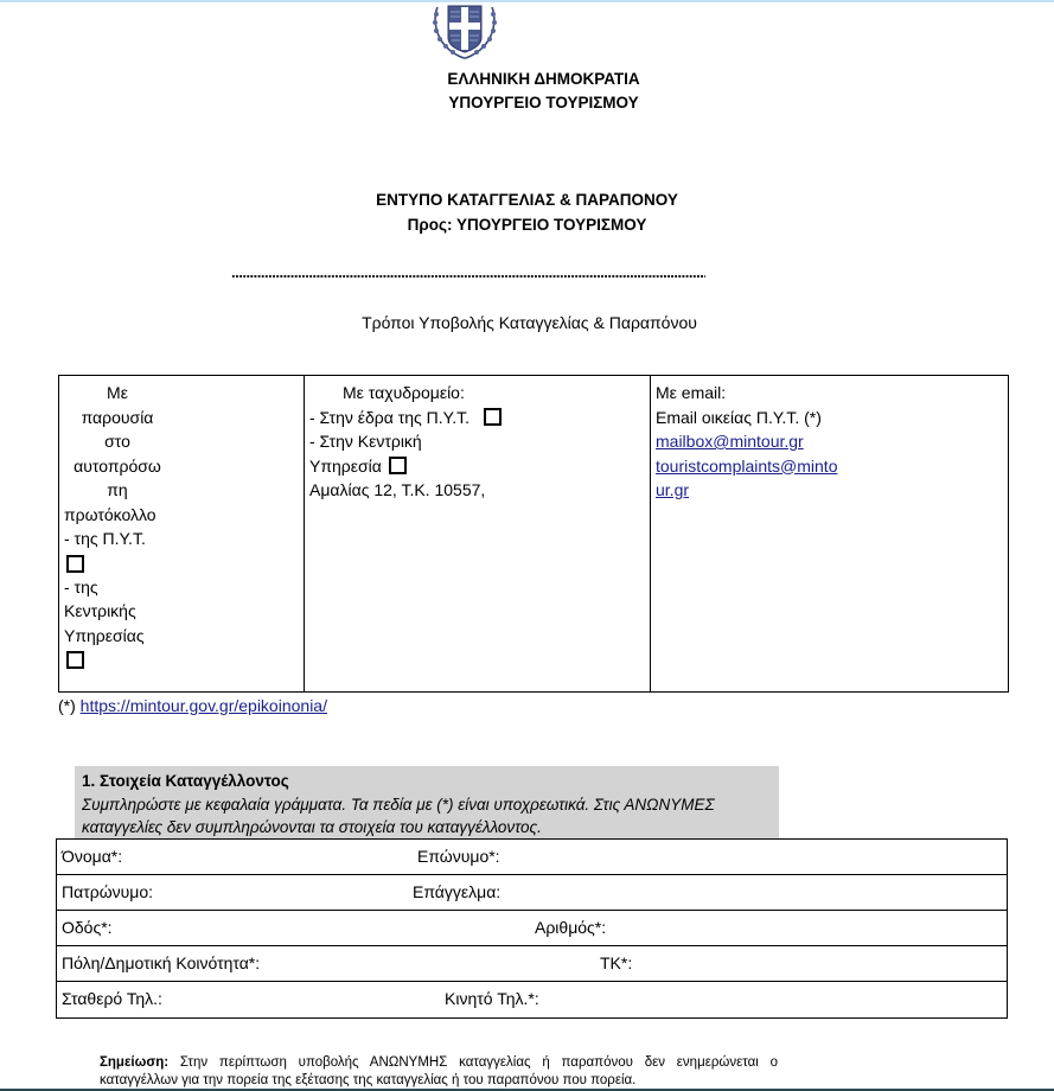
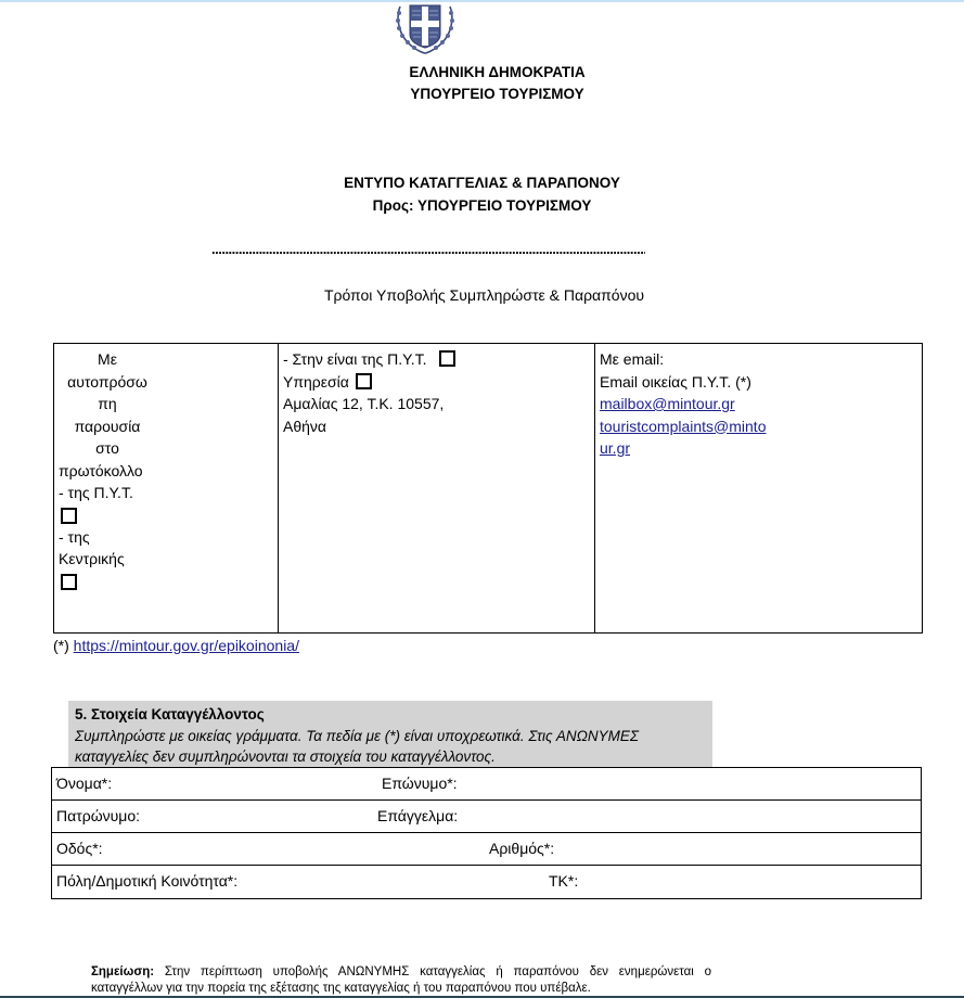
  ΕΛΛΗΝΙΚΗ ΔΗΜΟΚΡΑΤΙΑ
  ΥΠΟΥΡΓΕΙΟ ΤΟΥΡΙΣΜΟΥ
  ΕΝΤΥΠΟ ΚΑΤΑΓΓΕΛΙΑΣ & ΠΑΡΑΠΟΝΟΥ
  Προς: ΥΠΟΥΡΓΕΙΟ ΤΟΥΡΙΣΜΟΥ
  .................................................................................................................................
- Τρόποι Υποβολής Καταγγελίας & Παραπόνου
+ Τρόποι Υποβολής Συμπληρώστε & Παραπόνου
  Με
- παρουσία
+ αυτοπρόσω
- στο
+ πη
- αυτοπρόσω
+ παρουσία
- πη
+ στο
  πρωτόκολλο
  - της Π.Υ.Τ.
  - της
  Κεντρικής
- Υπηρεσίας
- Με ταχυδρομείο:
- - Στην έδρα της Π.Υ.Τ.
+ - Στην είναι της Π.Υ.Τ.
- - Στην Κεντρική
  Υπηρεσία
  Αμαλίας 12, Τ.Κ. 10557,
+ Αθήνα
  Με email:
  Email οικείας Π.Υ.Τ. (*)
  mailbox@mintour.gr
  touristcomplaints@minto
  ur.gr
  (*) https://mintour.gov.gr/epikoinonia/
- 1. Στοιχεία Καταγγέλλοντος
+ 5. Στοιχεία Καταγγέλλοντος
- Συμπληρώστε με κεφαλαία γράμματα. Τα πεδία με (*) είναι υποχρεωτικά. Στις ΑΝΩΝΥΜΕΣ καταγγελίες δεν συμπληρώνονται τα στοιχεία του καταγγέλλοντος.
+ Συμπληρώστε με οικείας γράμματα. Τα πεδία με (*) είναι υποχρεωτικά. Στις ΑΝΩΝΥΜΕΣ καταγγελίες δεν συμπληρώνονται τα στοιχεία του καταγγέλλοντος.
  Όνομα*:
  Επώνυμο*:
  Πατρώνυμο:
  Επάγγελμα:
  Οδός*:
  Αριθμός*:
  Πόλη/Δημοτική Κοινότητα*:
  ΤΚ*:
- Σταθερό Τηλ.:
- Κινητό Τηλ.*:
- Σημείωση: Στην περίπτωση υποβολής ΑΝΩΝΥΜΗΣ καταγγελίας ή παραπόνου δεν ενημερώνεται ο καταγγέλλων για την πορεία της εξέτασης της καταγγελίας ή του παραπόνου που πορεία.
+ Σημείωση: Στην περίπτωση υποβολής ΑΝΩΝΥΜΗΣ καταγγελίας ή παραπόνου δεν ενημερώνεται ο καταγγέλλων για την πορεία της εξέτασης της καταγγελίας ή του παραπόνου που υπέβαλε.
